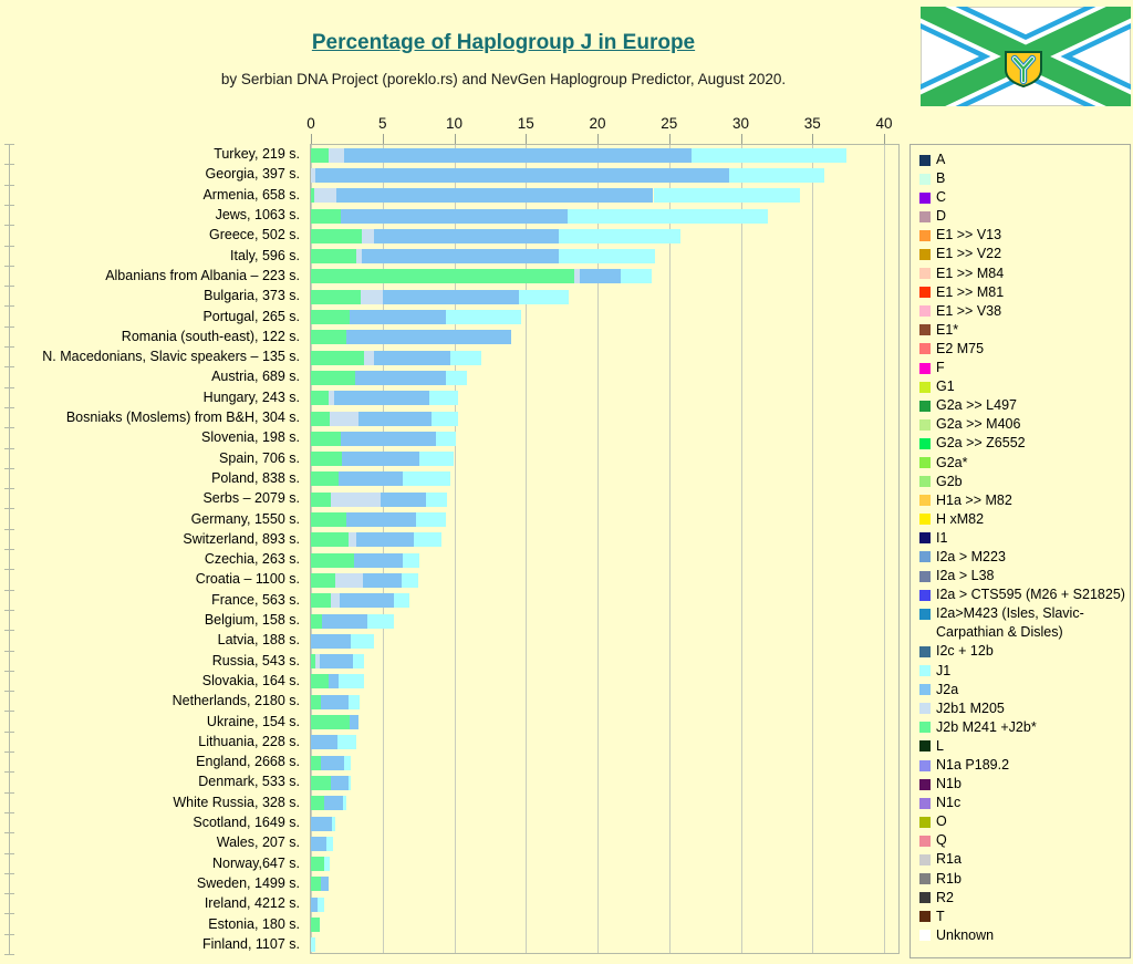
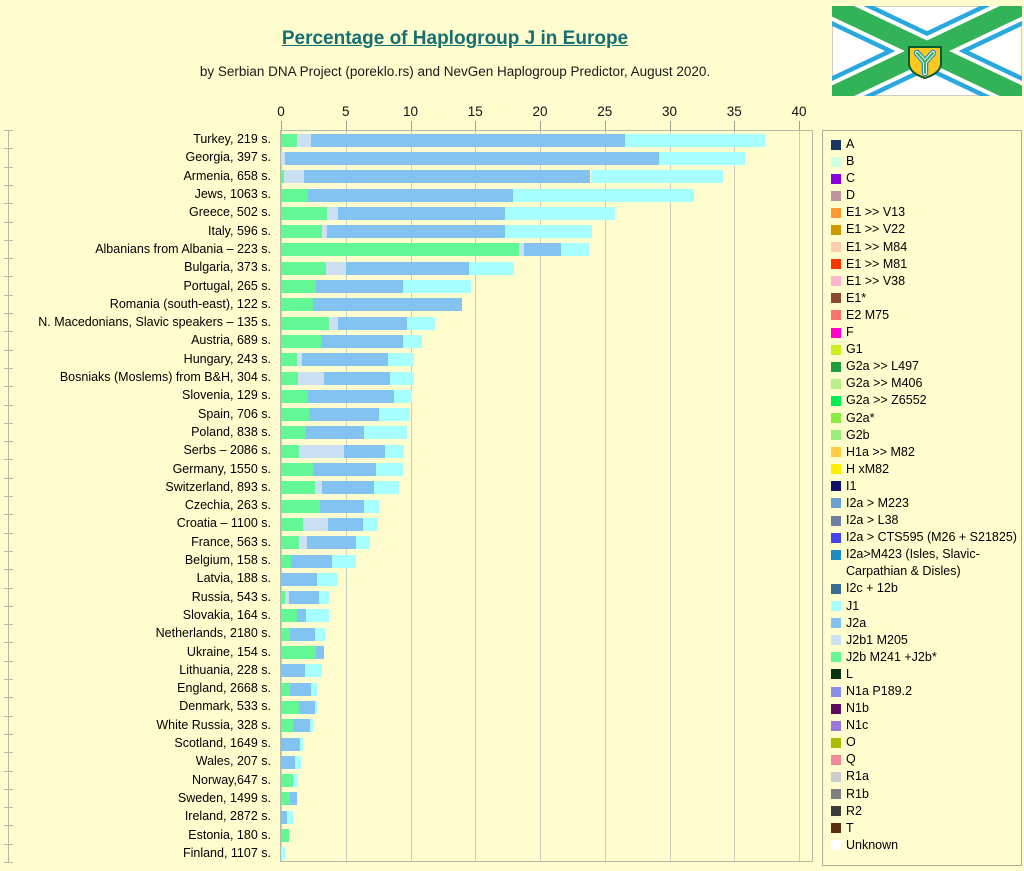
  Percentage of Haplogroup J in Europe
  by Serbian DNA Project (poreklo.rs) and NevGen Haplogroup Predictor, August 2020.
  0
  5
  10
  15
  20
  25
  30
  35
  40
  Turkey, 219 s.
  Georgia, 397 s.
  Armenia, 658 s.
  Jews, 1063 s.
  Greece, 502 s.
  Italy, 596 s.
  Albanians from Albania – 223 s.
  Bulgaria, 373 s.
  Portugal, 265 s.
  Romania (south-east), 122 s.
  N. Macedonians, Slavic speakers – 135 s.
  Austria, 689 s.
  Hungary, 243 s.
  Bosniaks (Moslems) from B&H, 304 s.
- Slovenia, 198 s.
+ Slovenia, 129 s.
  Spain, 706 s.
  Poland, 838 s.
- Serbs – 2079 s.
+ Serbs – 2086 s.
  Germany, 1550 s.
  Switzerland, 893 s.
  Czechia, 263 s.
  Croatia – 1100 s.
  France, 563 s.
  Belgium, 158 s.
  Latvia, 188 s.
  Russia, 543 s.
  Slovakia, 164 s.
  Netherlands, 2180 s.
  Ukraine, 154 s.
  Lithuania, 228 s.
  England, 2668 s.
  Denmark, 533 s.
  White Russia, 328 s.
  Scotland, 1649 s.
  Wales, 207 s.
  Norway,647 s.
  Sweden, 1499 s.
- Ireland, 4212 s.
+ Ireland, 2872 s.
  Estonia, 180 s.
  Finland, 1107 s.
  A
  B
  C
  D
  E1 >> V13
  E1 >> V22
  E1 >> M84
  E1 >> M81
  E1 >> V38
  E1*
  E2 M75
  F
  G1
  G2a >> L497
  G2a >> M406
  G2a >> Z6552
  G2a*
  G2b
  H1a >> M82
  H xM82
  I1
  I2a > M223
  I2a > L38
  I2a > CTS595 (M26 + S21825)
  I2a>M423 (Isles, Slavic-Carpathian & Disles)
  I2c + 12b
  J1
  J2a
  J2b1 M205
  J2b M241 +J2b*
  L
  N1a P189.2
  N1b
  N1c
  O
  Q
  R1a
  R1b
  R2
  T
  Unknown
